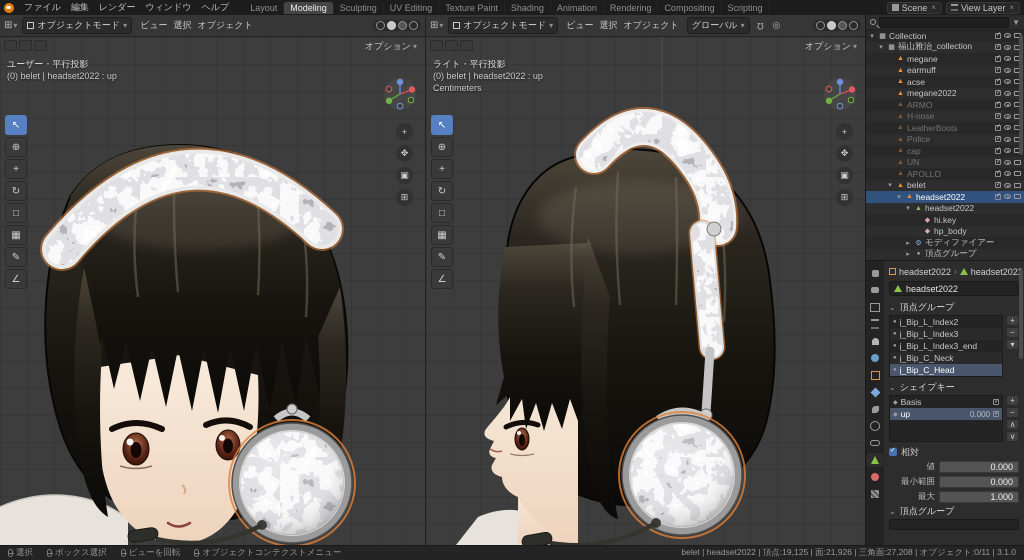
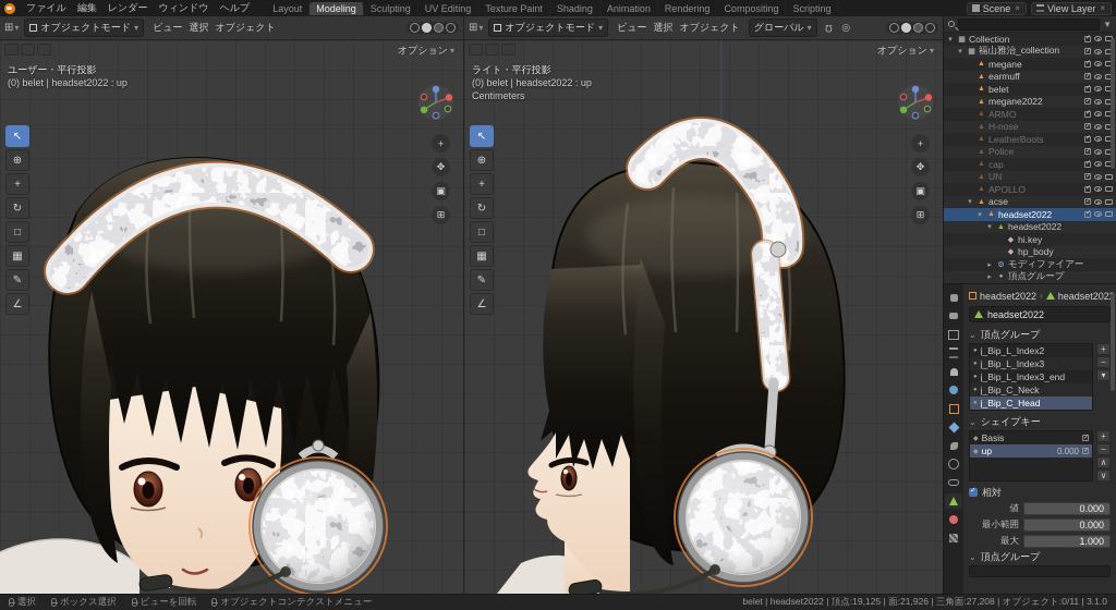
  ファイル
  編集
  レンダー
  ウィンドウ
  ヘルプ
  Layout
  Modeling
  Sculpting
  UV Editing
  Texture Paint
  Shading
  Animation
  Rendering
  Compositing
  Scripting
  Scene
  ×
  View Layer
  ×
  ⊞
  ▾
  オブジェクトモード
  ▾
  ビュー
  選択
  オブジェクト
  オプション
  ▾
  ユーザー・平行投影
  (0) belet | headset2022 : up
  ↖
  ⊕
  +
  ↻
  □
  ▦
  ✎
  ∠
  +
  ✥
  ▣
  ⊞
  ⊞
  ▾
  オブジェクトモード
  ▾
  ビュー
  選択
  オブジェクト
  グローバル
  ▾
  ◎
  オプション
  ▾
  ライト・平行投影
  (0) belet | headset2022 : up
  Centimeters
  ↖
  ⊕
  +
  ↻
  □
  ▦
  ✎
  ∠
  +
  ✥
  ▣
  ⊞
  ▼
  Collection
  福山雅治_collection
  megane
  earmuff
- acse
+ belet
  megane2022
  ARMO
  H-nose
  LeatherBoots
  Police
  cap
  UN
  APOLLO
- belet
+ acse
  headset2022
  headset2022
  hi.key
  hp_body
  モディファイアー
  頂点グループ
  headset2022
  ›
  headset202
  headset2022
  ⌄
  頂点グループ
  j_Bip_L_Index2
  j_Bip_L_Index3
  j_Bip_L_Index3_end
  j_Bip_C_Neck
  j_Bip_C_Head
  +
  −
  ▾
  ⌄
  シェイプキー
  Basis
  up
  0.000
  +
  −
  ∧
  ∨
  相対
  値
  0.000
  最小範囲
  0.000
  最大
  1.000
  ⌄
  頂点グループ
  選択
  ボックス選択
  ビューを回転
  オブジェクトコンテクストメニュー
  belet | headset2022 | 頂点:19,125 | 面:21,926 | 三角面:27,208 | オブジェクト:0/11 | 3.1.0
